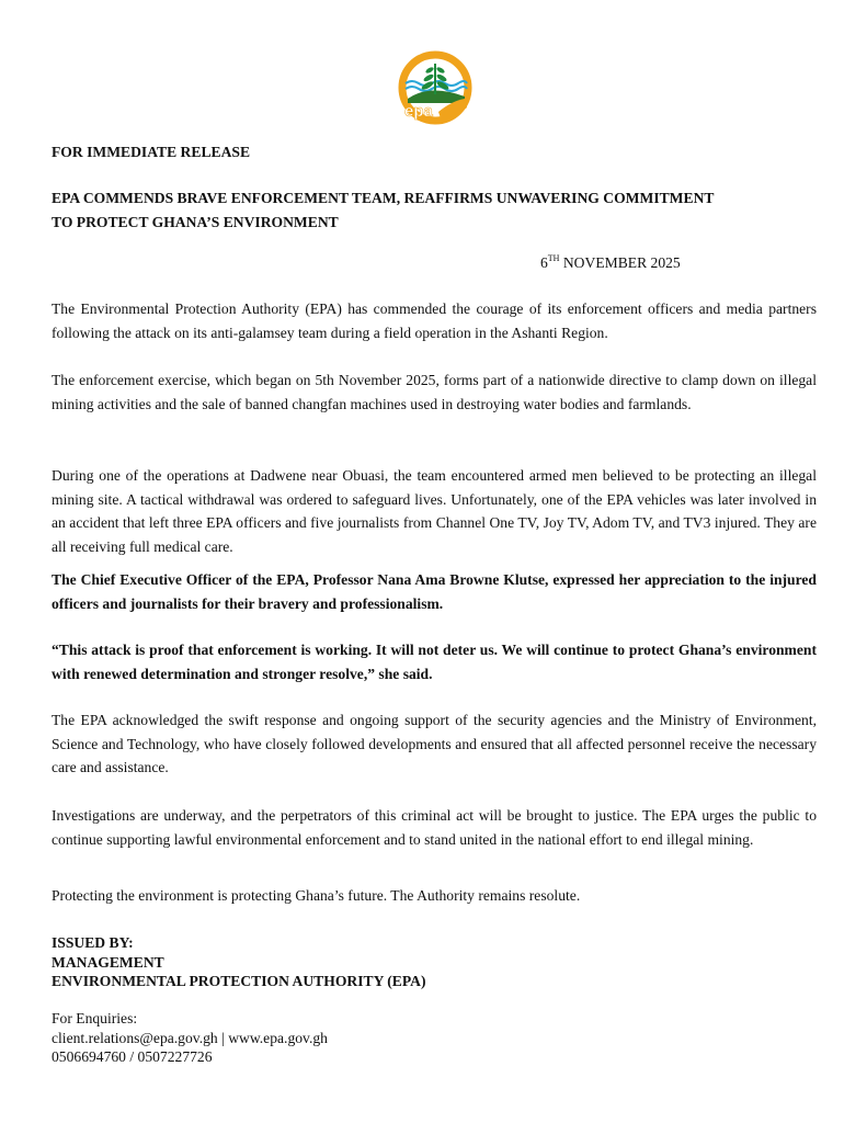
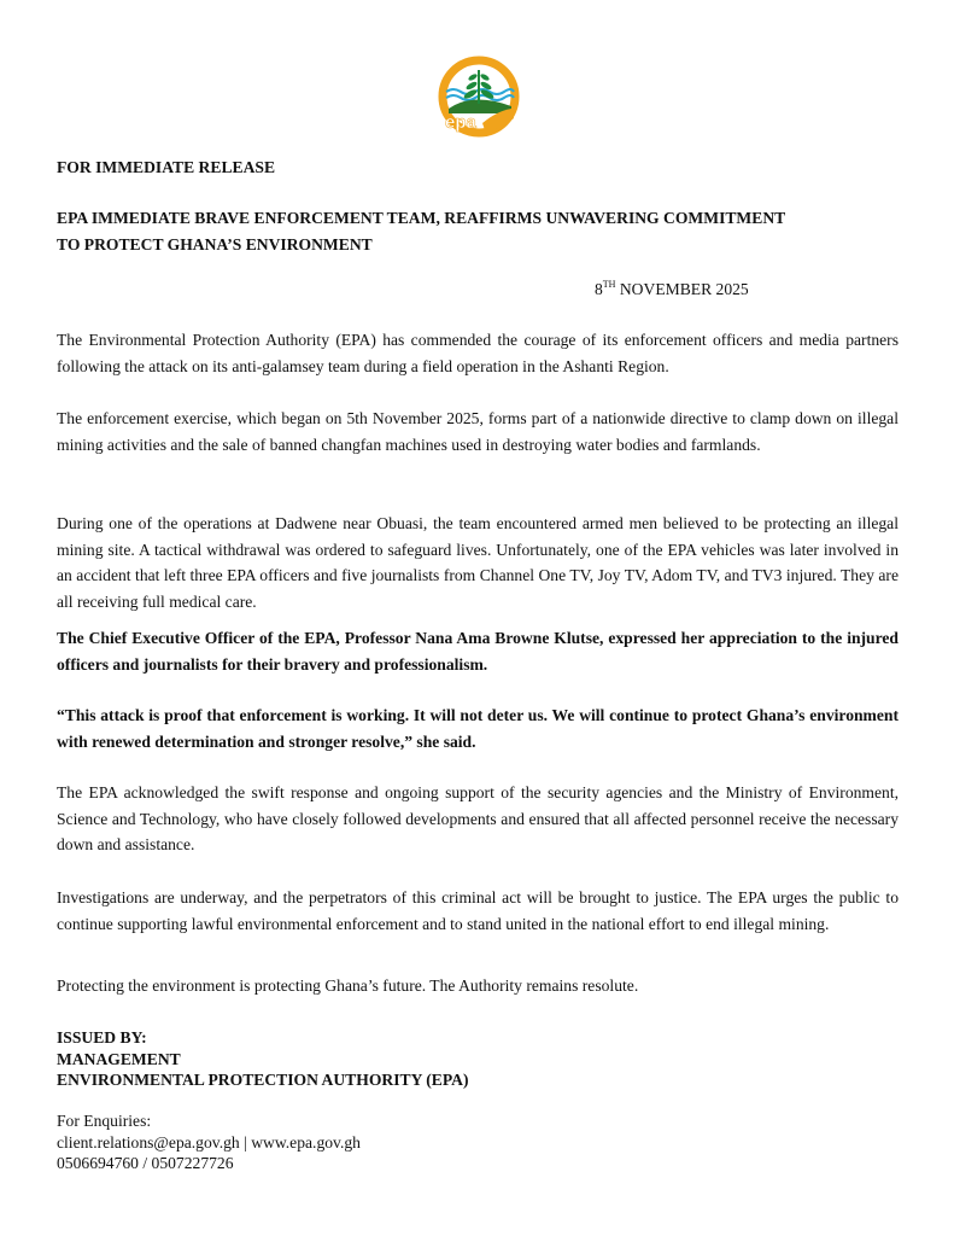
  epa
  FOR IMMEDIATE RELEASE
- EPA COMMENDS BRAVE ENFORCEMENT TEAM, REAFFIRMS UNWAVERING COMMITMENT
+ EPA IMMEDIATE BRAVE ENFORCEMENT TEAM, REAFFIRMS UNWAVERING COMMITMENT
  TO PROTECT GHANA’S ENVIRONMENT
- 6TH NOVEMBER 2025
+ 8TH NOVEMBER 2025
  The Environmental Protection Authority (EPA) has commended the courage of its enforcement officers and media partners following the attack on its anti-galamsey team during a field operation in the Ashanti Region.
  The enforcement exercise, which began on 5th November 2025, forms part of a nationwide directive to clamp down on illegal mining activities and the sale of banned changfan machines used in destroying water bodies and farmlands.
  During one of the operations at Dadwene near Obuasi, the team encountered armed men believed to be protecting an illegal mining site. A tactical withdrawal was ordered to safeguard lives. Unfortunately, one of the EPA vehicles was later involved in an accident that left three EPA officers and five journalists from Channel One TV, Joy TV, Adom TV, and TV3 injured. They are all receiving full medical care.
  The Chief Executive Officer of the EPA, Professor Nana Ama Browne Klutse, expressed her appreciation to the injured officers and journalists for their bravery and professionalism.
  “This attack is proof that enforcement is working. It will not deter us. We will continue to protect Ghana’s environment with renewed determination and stronger resolve,” she said.
- The EPA acknowledged the swift response and ongoing support of the security agencies and the Ministry of Environment, Science and Technology, who have closely followed developments and ensured that all affected personnel receive the necessary care and assistance.
+ The EPA acknowledged the swift response and ongoing support of the security agencies and the Ministry of Environment, Science and Technology, who have closely followed developments and ensured that all affected personnel receive the necessary down and assistance.
  Investigations are underway, and the perpetrators of this criminal act will be brought to justice. The EPA urges the public to continue supporting lawful environmental enforcement and to stand united in the national effort to end illegal mining.
  Protecting the environment is protecting Ghana’s future. The Authority remains resolute.
  ISSUED BY:
  MANAGEMENT
  ENVIRONMENTAL PROTECTION AUTHORITY (EPA)
  For Enquiries:
  client.relations@epa.gov.gh | www.epa.gov.gh
  0506694760 / 0507227726
